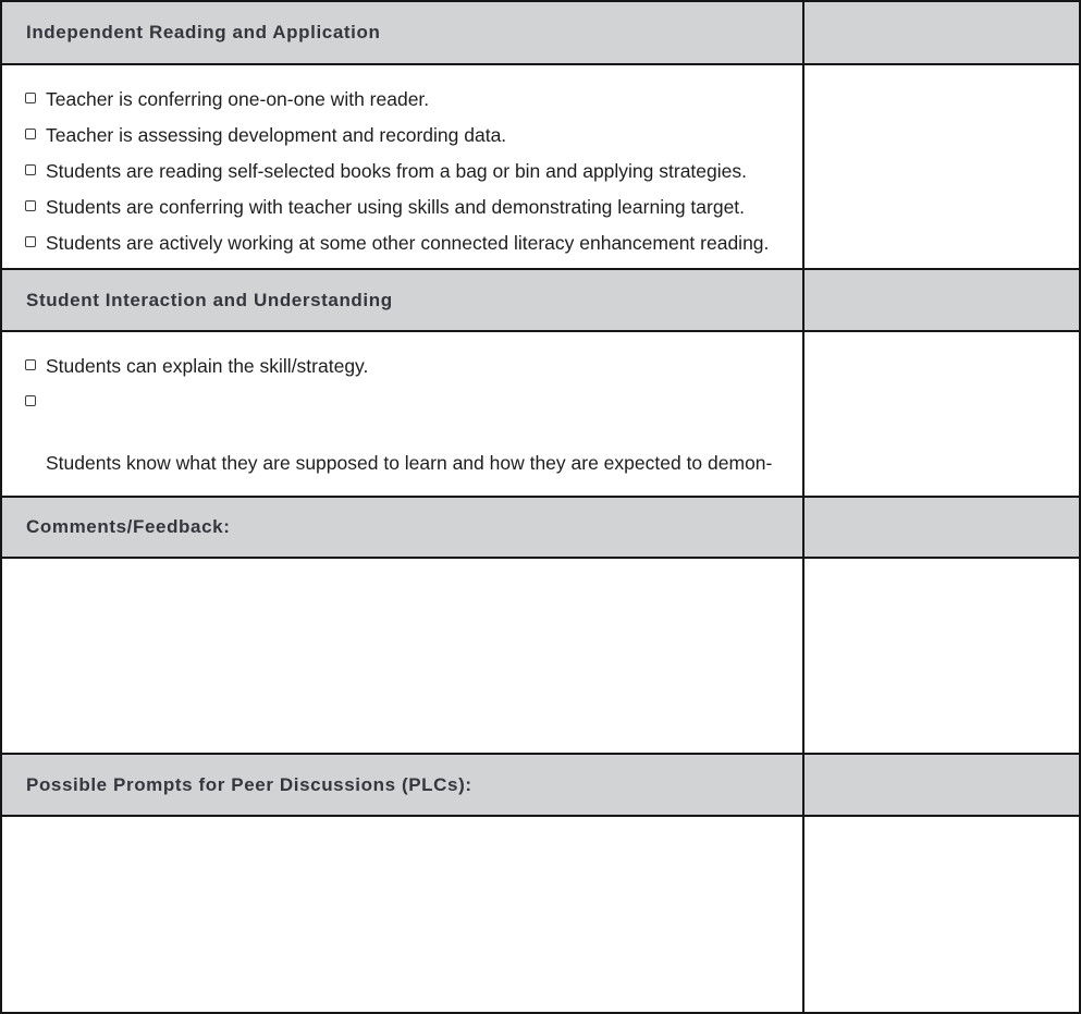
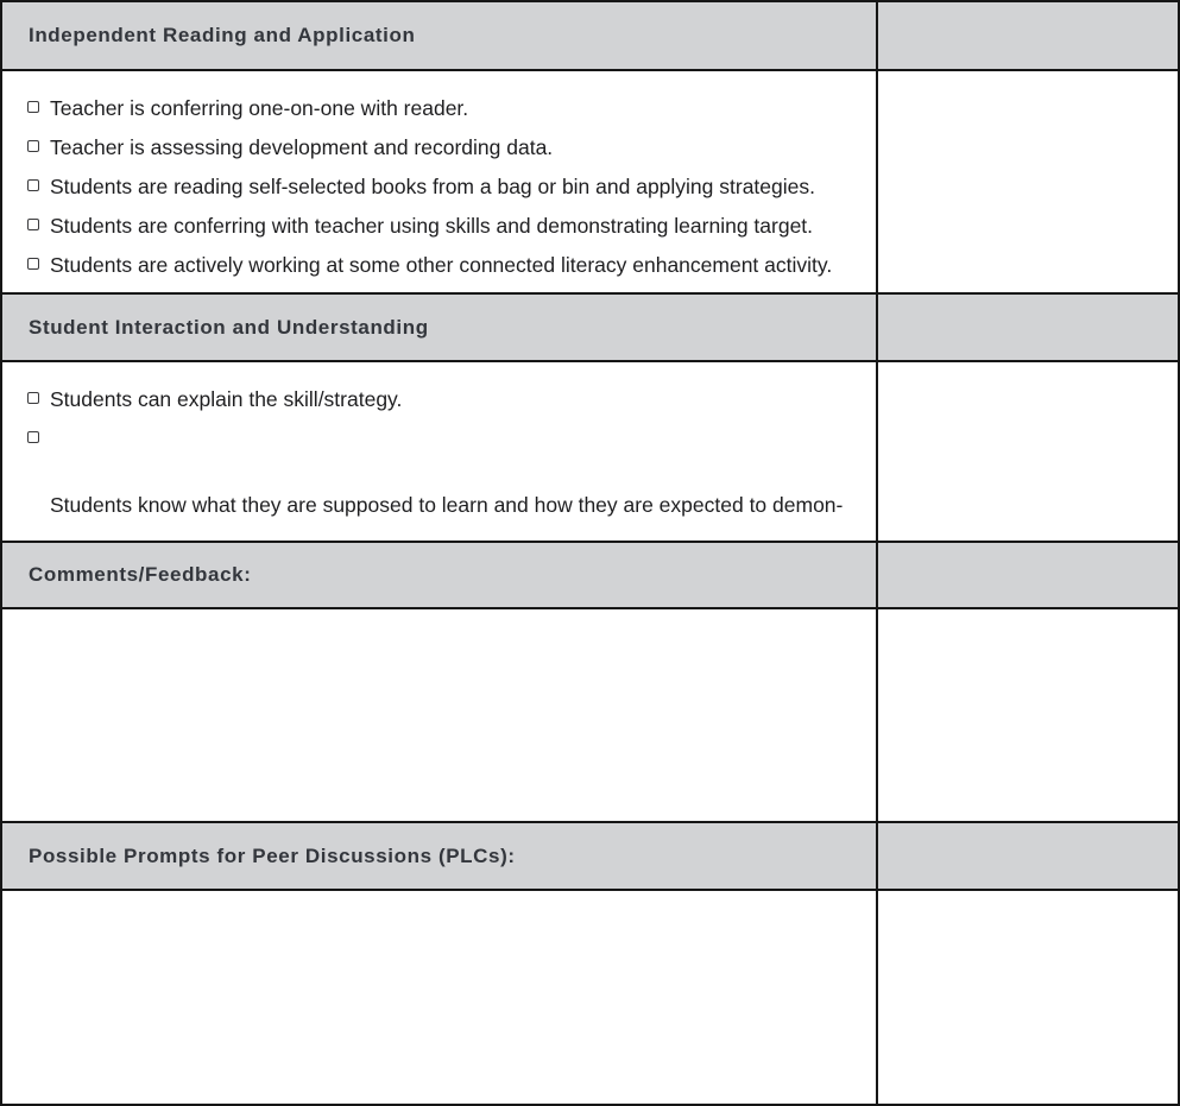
  Independent Reading and Application
  Teacher is conferring one-on-one with reader.
  Teacher is assessing development and recording data.
  Students are reading self-selected books from a bag or bin and applying strategies.
  Students are conferring with teacher using skills and demonstrating learning target.
- Students are actively working at some other connected literacy enhancement reading.
+ Students are actively working at some other connected literacy enhancement activity.
  Student Interaction and Understanding
  Students can explain the skill/strategy.
  Students know what they are supposed to learn and how they are expected to demon-
  Comments/Feedback:
  Possible Prompts for Peer Discussions (PLCs):
